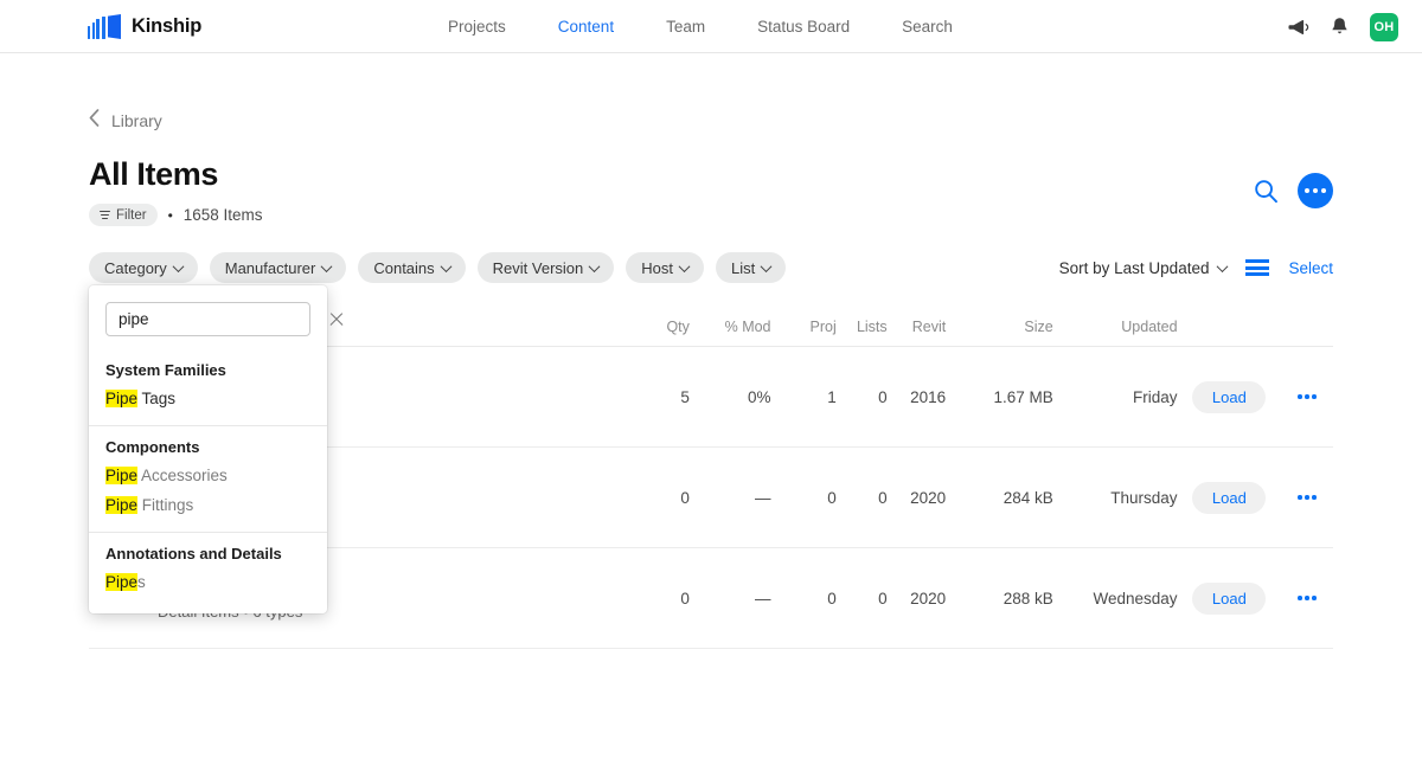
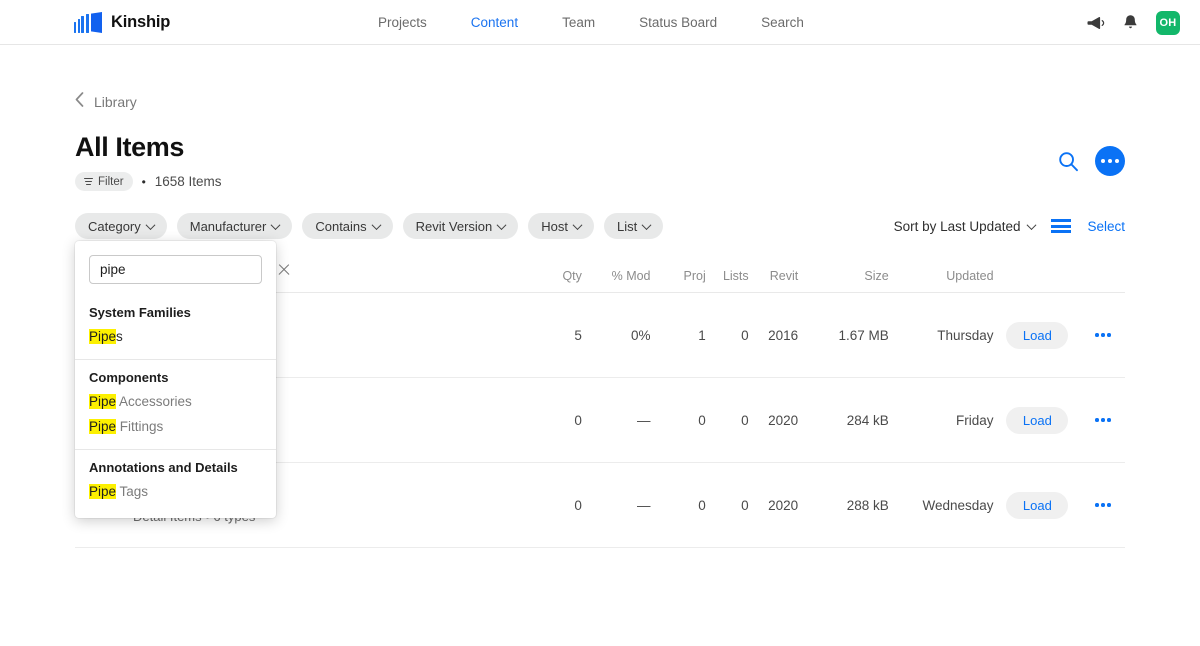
  Kinship
  Projects
  Content
  Team
  Status Board
  Search
  OH
  Library
  All Items
  Filter
  •
  1658 Items
  Category
  Manufacturer
  Contains
  Revit Version
  Host
  List
  Sort by Last Updated
  Select
  Qty
  % Mod
  Proj
  Lists
  Revit
  Size
  Updated
  5
  0%
  1
  0
  2016
  1.67 MB
- Friday
+ Thursday
  Load
  0
  —
  0
  0
  2020
  284 kB
- Thursday
+ Friday
  Load
  0
  —
  0
  0
  2020
  288 kB
  Wednesday
  Load
  pipe
  System Families
- Pipe Tags
+ Pipes
  Components
  Pipe Accessories
  Pipe Fittings
  Annotations and Details
- Pipes
+ Pipe Tags
